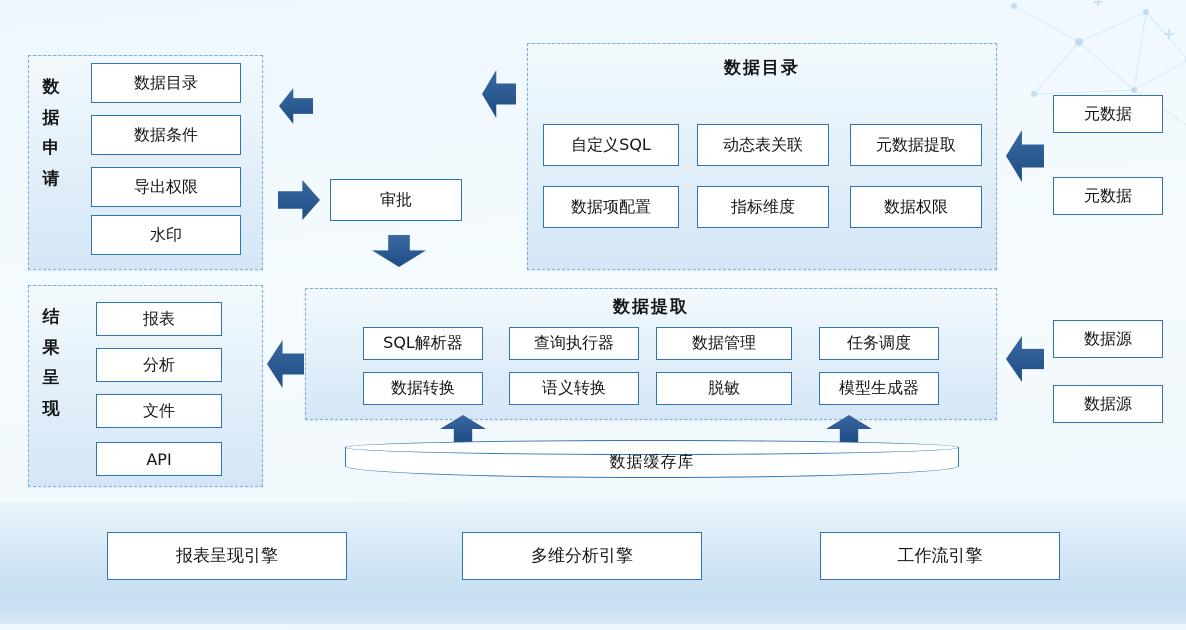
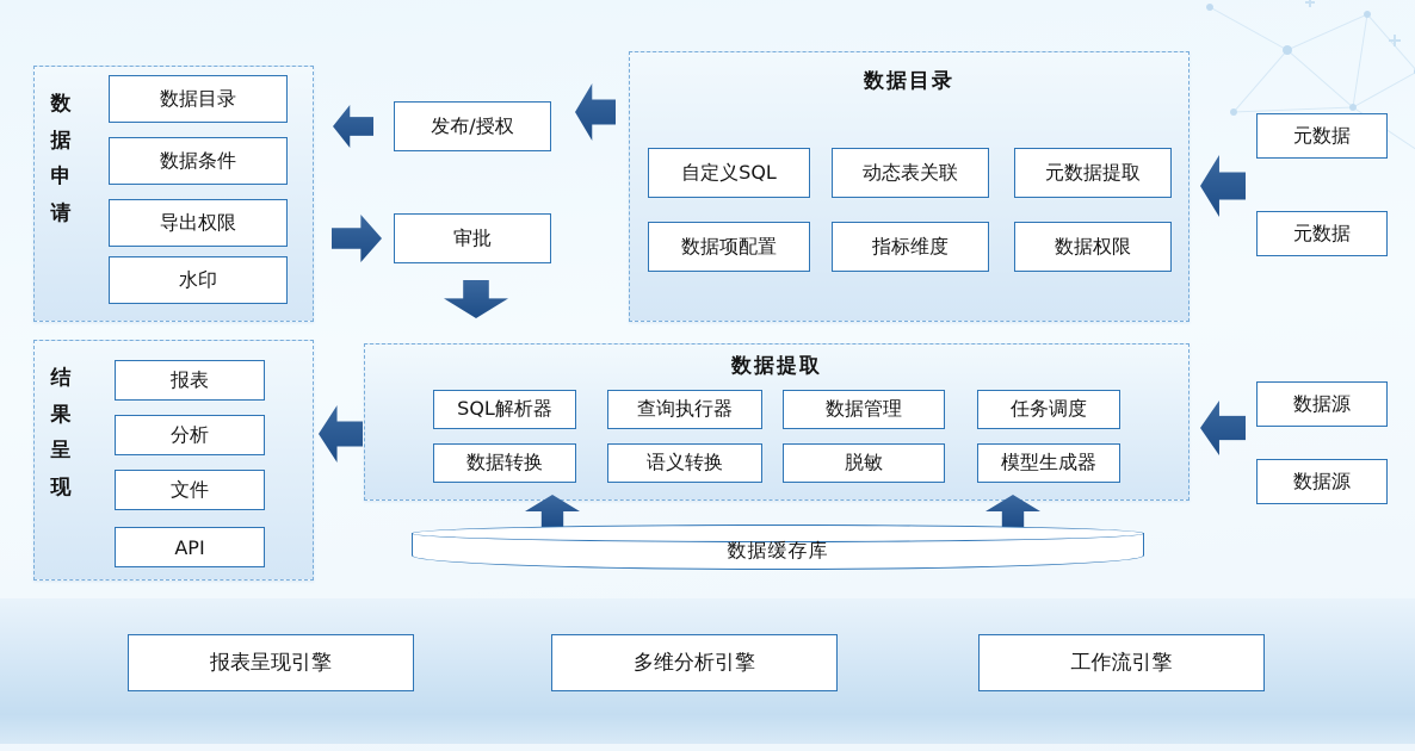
  数据申请
  数据目录
  数据条件
  导出权限
  水印
+ 发布/授权
  审批
  数据目录
  自定义SQL
  动态表关联
  元数据提取
  数据项配置
  指标维度
  数据权限
  元数据
  元数据
  数据提取
  SQL解析器
  查询执行器
  数据管理
  任务调度
  数据转换
  语义转换
  脱敏
  模型生成器
  数据源
  数据源
  结果呈现
  报表
  分析
  文件
  API
  数据缓存库
  报表呈现引擎
  多维分析引擎
  工作流引擎
